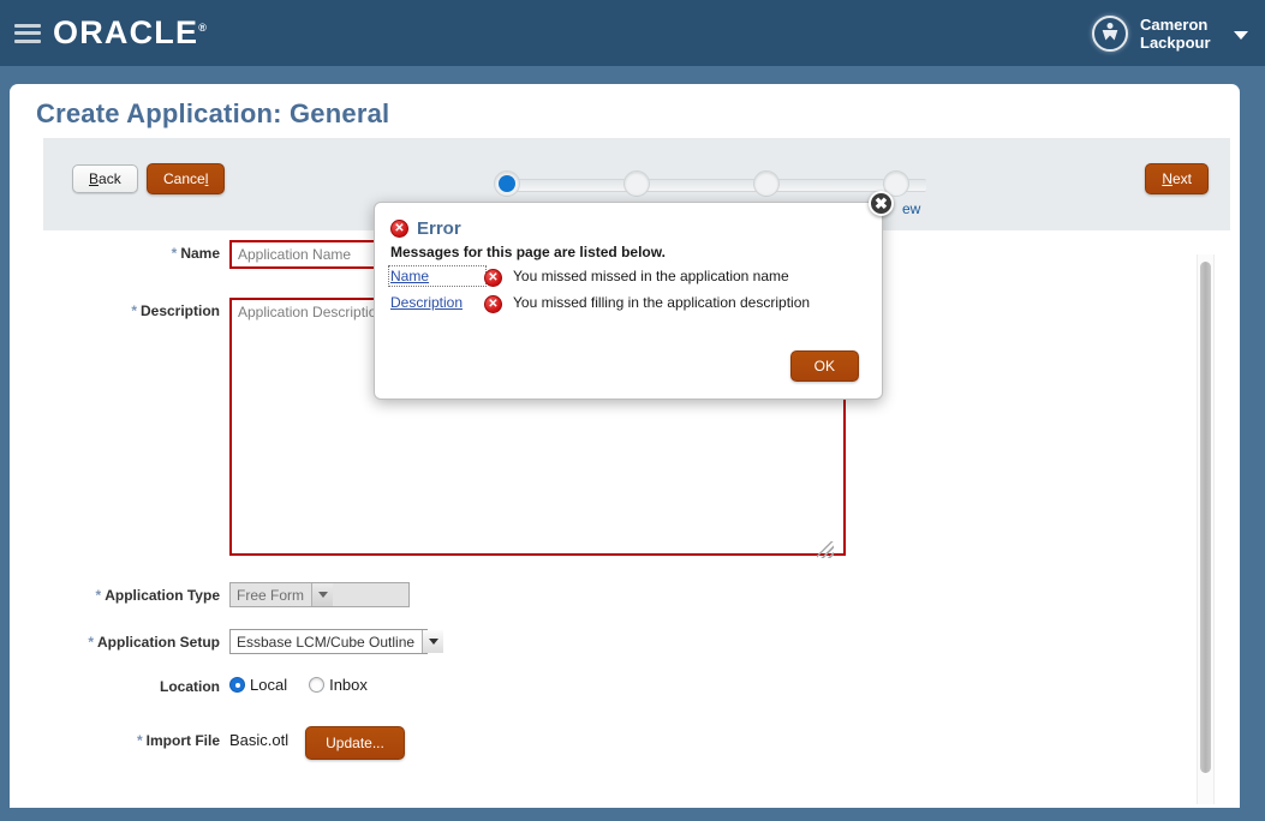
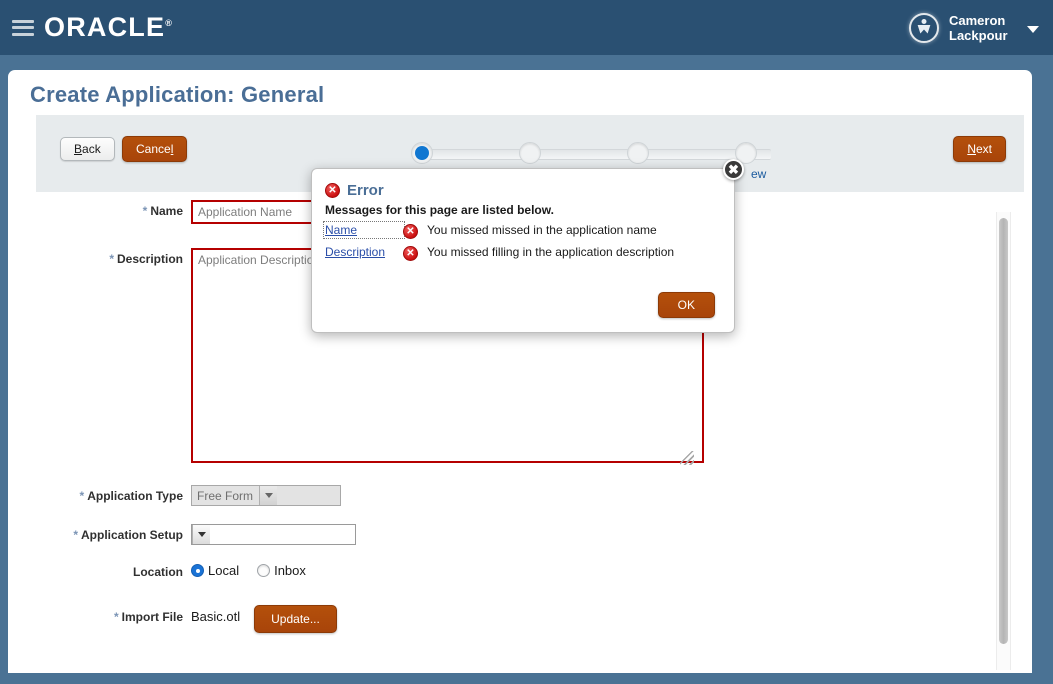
  ORACLE®
  Cameron
  Lackpour
  Create Application: General
  Back
  Cancel
  ew
  Next
  * Name
  Application Name
  * Description
  Application Descripti
  * Application Type
  Free Form
  * Application Setup
- Essbase LCM/Cube Outline
  Location
  Local
  Inbox
  * Import File
  Basic.otl
  Update...
  ✖
  ✕
  Error
  Messages for this page are listed below.
  Name
  ✕
  You missed missed in the application name
  Description
  ✕
  You missed filling in the application description
  OK
